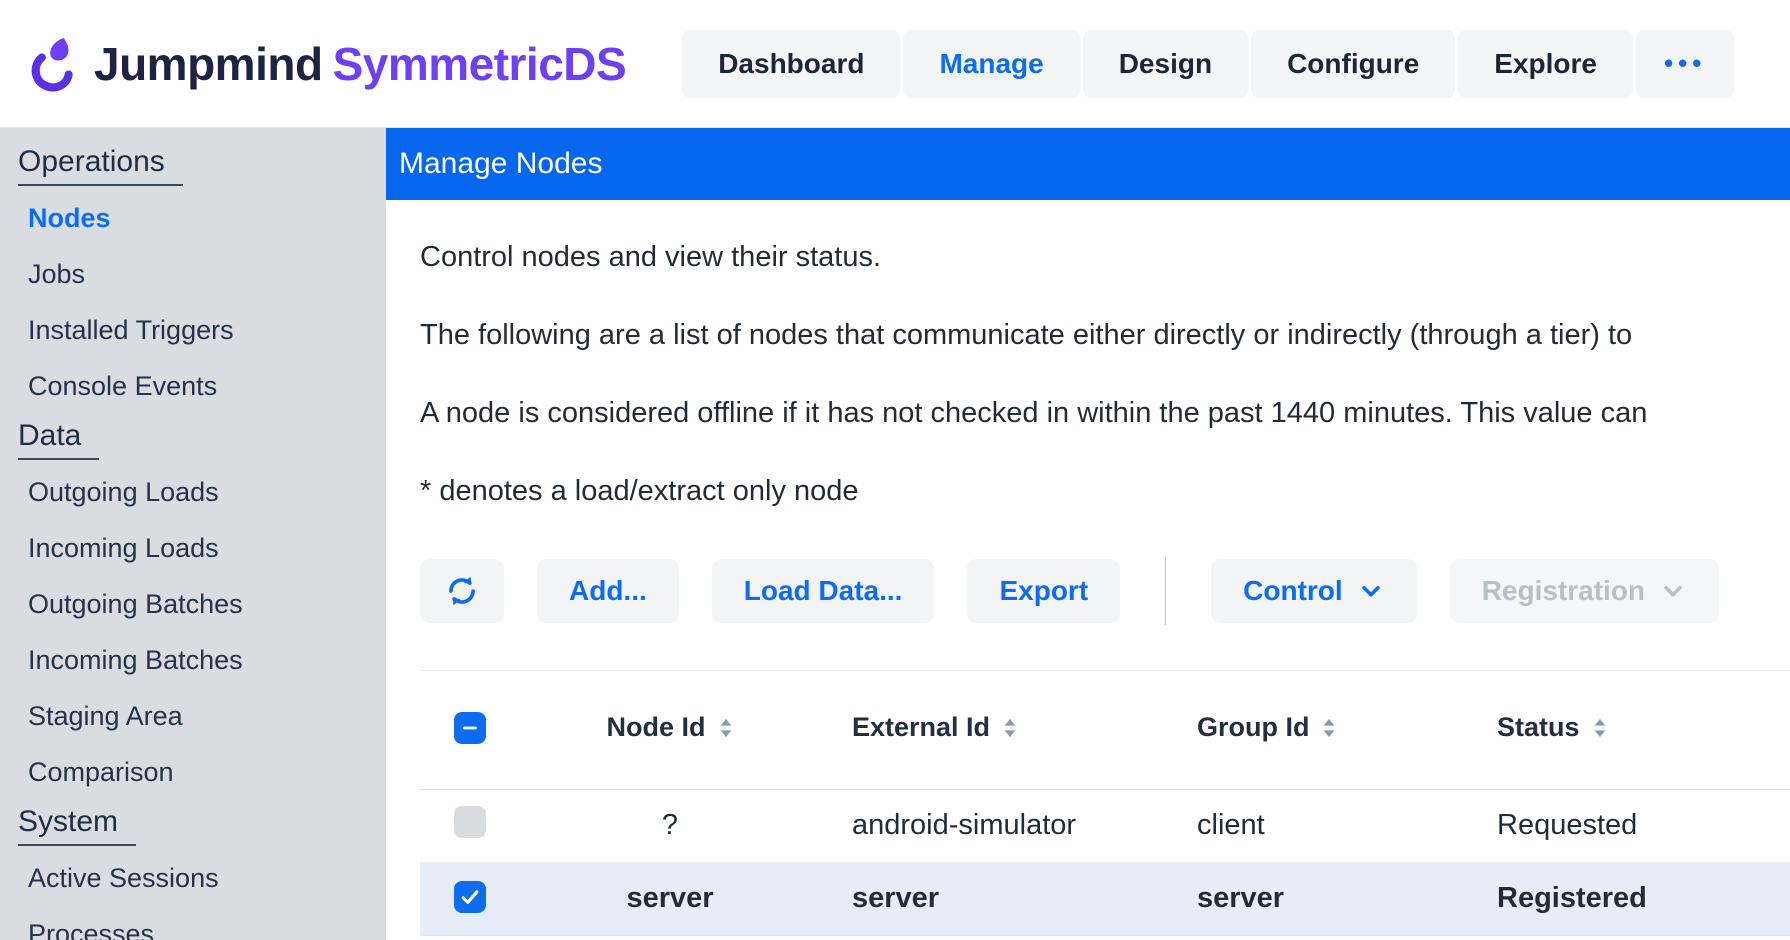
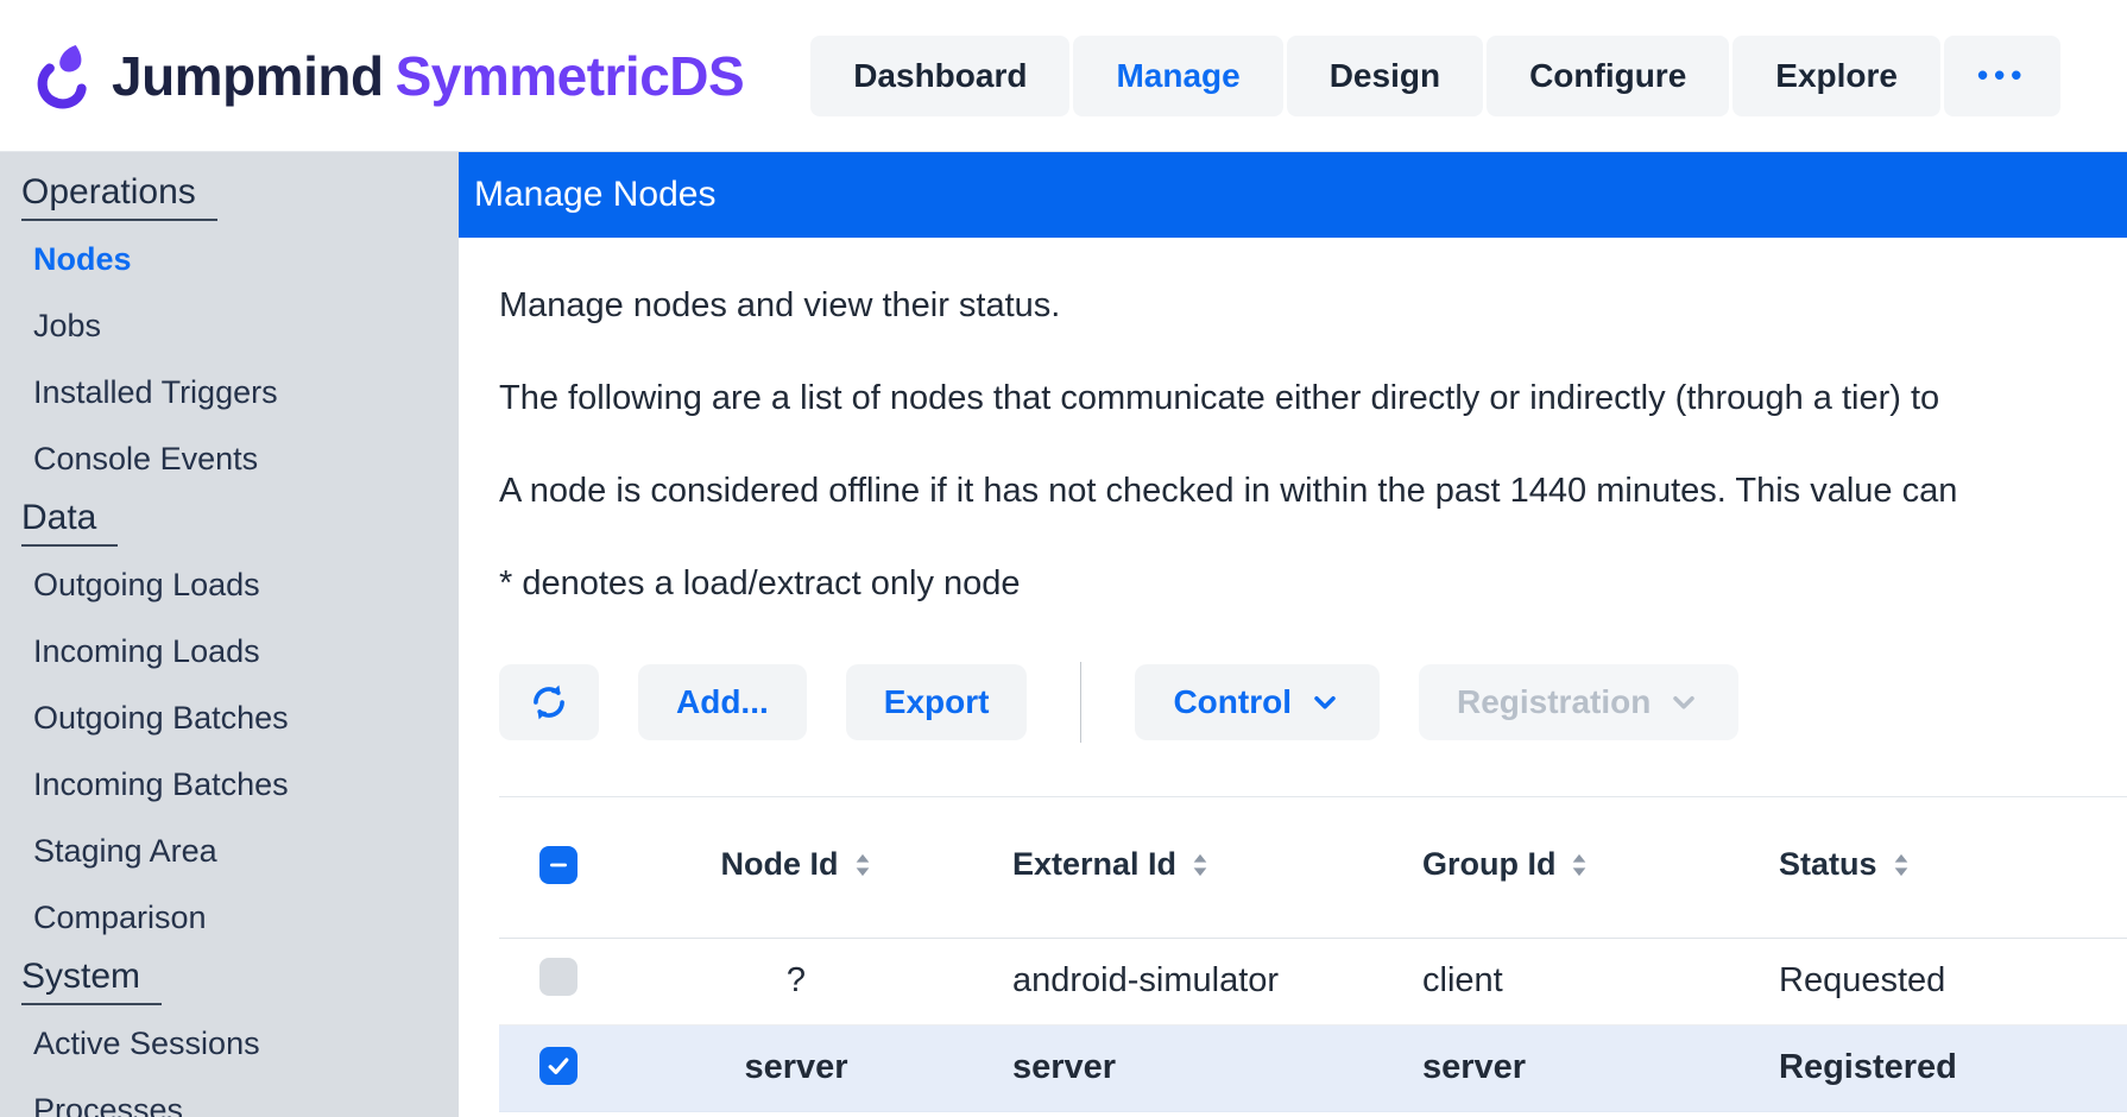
  Jumpmind SymmetricDS
  Dashboard
  Manage
  Design
  Configure
  Explore
  •••
  Operations
  Nodes
  Jobs
  Installed Triggers
  Console Events
  Data
  Outgoing Loads
  Incoming Loads
  Outgoing Batches
  Incoming Batches
  Staging Area
  Comparison
  System
  Active Sessions
  Processes
  Manage Nodes
- Control nodes and view their status.
+ Manage nodes and view their status.
  The following are a list of nodes that communicate either directly or indirectly (through a tier) to
  A node is considered offline if it has not checked in within the past 1440 minutes. This value can
  * denotes a load/extract only node
  Add...
- Load Data...
  Export
  Control
  Registration
  	Node Id	External Id	Group Id	Status
  	?	android-simulator	client	Requested
  	server	server	server	Registered
